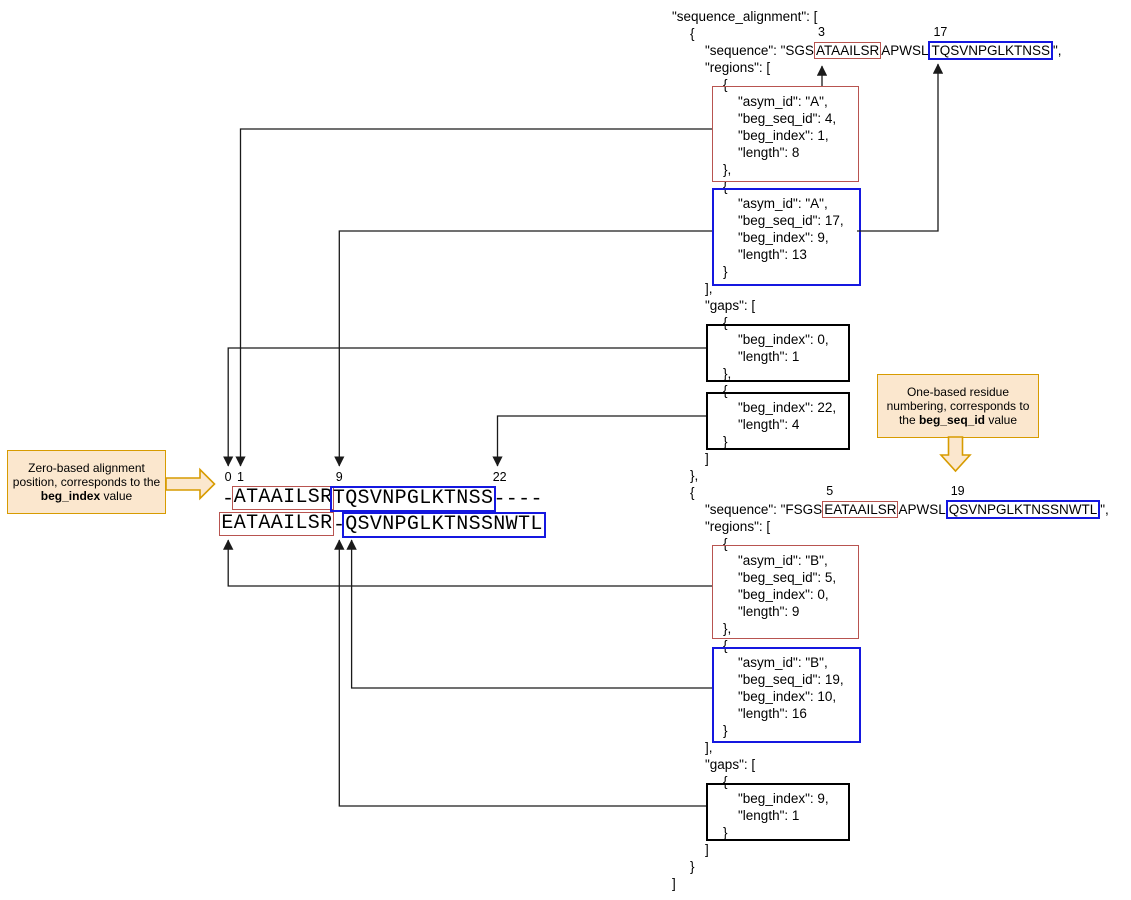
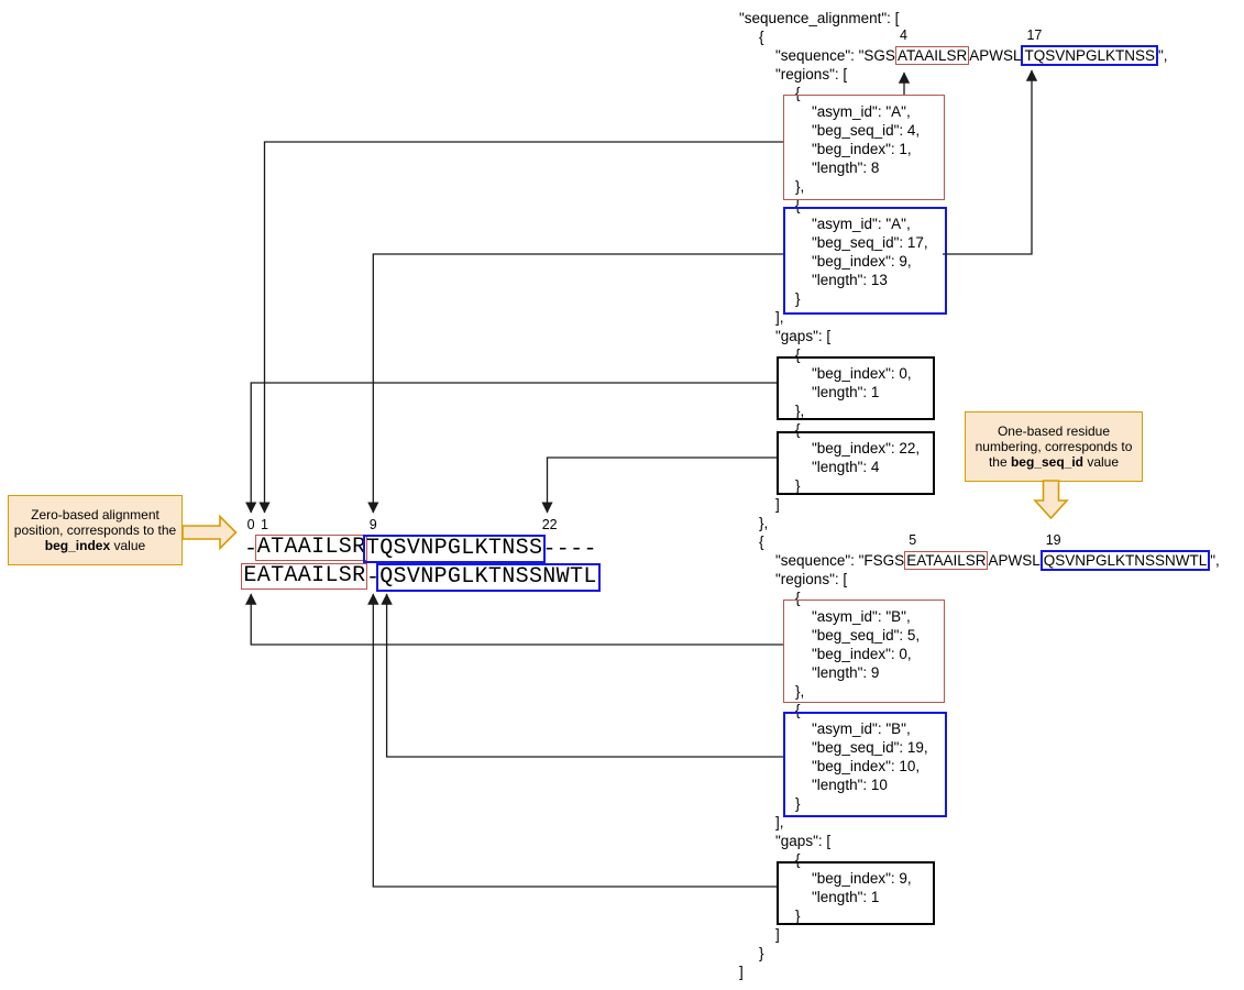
  "sequence_alignment": [
  {
  "sequence": "SGS ATAAILSR
- 3
+ 4
  APWSL TQSVNPGLKTNSS
  17
  ",
  "regions": [
  {
  "asym_id": "A",
  "beg_seq_id": 4,
  "beg_index": 1,
  "length": 8
  },
  {
  "asym_id": "A",
  "beg_seq_id": 17,
  "beg_index": 9,
  "length": 13
  }
  ],
  "gaps": [
  {
  "beg_index": 0,
  "length": 1
  },
  {
  "beg_index": 22,
  "length": 4
  }
  ]
  },
  {
  "sequence": "FSGS EATAAILSR
  5
  APWSL QSVNPGLKTNSSNWTL
  19
  ",
  "regions": [
  {
  "asym_id": "B",
  "beg_seq_id": 5,
  "beg_index": 0,
  "length": 9
  },
  {
  "asym_id": "B",
  "beg_seq_id": 19,
  "beg_index": 10,
- "length": 16
+ "length": 10
  }
  ],
  "gaps": [
  {
  "beg_index": 9,
  "length": 1
  }
  ]
  }
  ]
  0
  1
  9
  22
  -
  ATAAILSR
  TQSVNPGLKTNSS
  ----
  EATAAILSR
  -
  QSVNPGLKTNSSNWTL
  Zero-based alignment
  position, corresponds to the
  beg_index value
  One-based residue
  numbering, corresponds to
  the beg_seq_id value
